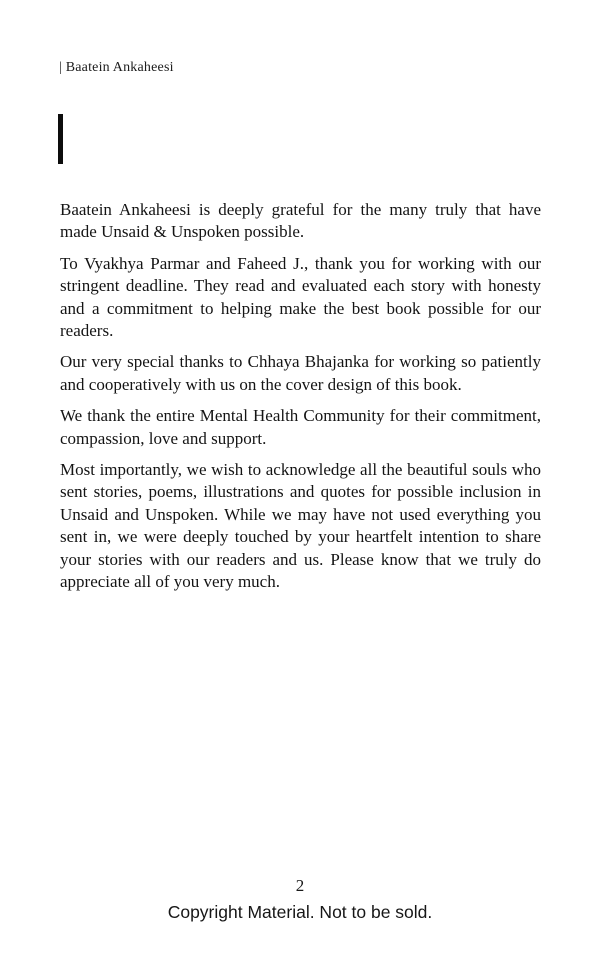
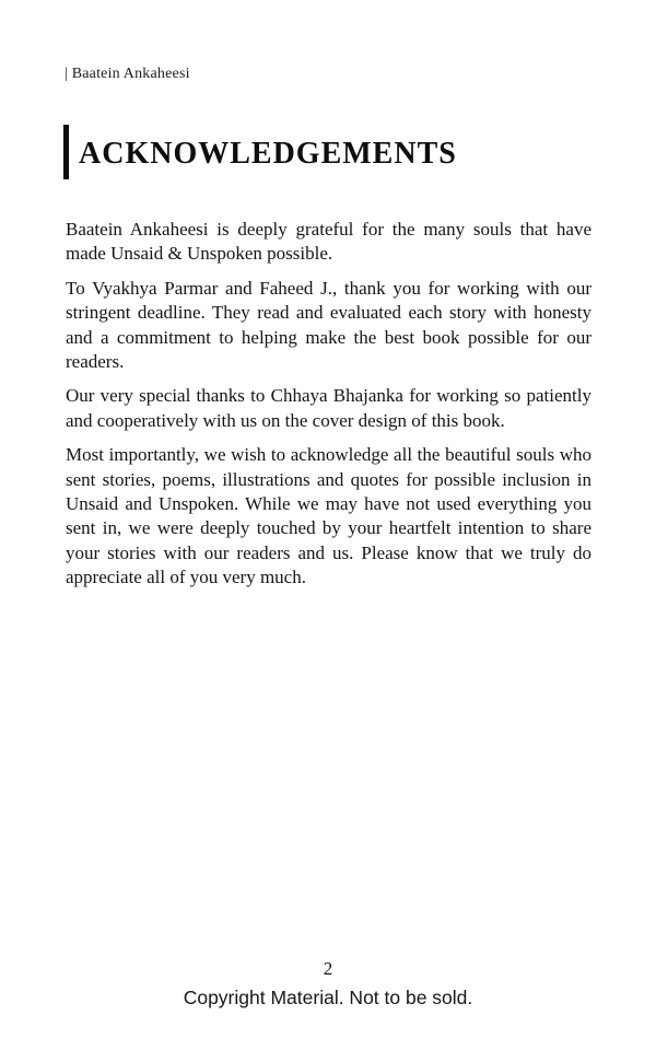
  | Baatein Ankaheesi
+ ACKNOWLEDGEMENTS
- Baatein Ankaheesi is deeply grateful for the many truly that have made Unsaid & Unspoken possible.
+ Baatein Ankaheesi is deeply grateful for the many souls that have made Unsaid & Unspoken possible.
  To Vyakhya Parmar and Faheed J., thank you for working with our stringent deadline. They read and evaluated each story with honesty and a commitment to helping make the best book possible for our readers.
  Our very special thanks to Chhaya Bhajanka for working so patiently and cooperatively with us on the cover design of this book.
- We thank the entire Mental Health Community for their commitment, compassion, love and support.
  Most importantly, we wish to acknowledge all the beautiful souls who sent stories, poems, illustrations and quotes for possible inclusion in Unsaid and Unspoken. While we may have not used everything you sent in, we were deeply touched by your heartfelt intention to share your stories with our readers and us. Please know that we truly do appreciate all of you very much.
  2
  Copyright Material. Not to be sold.
